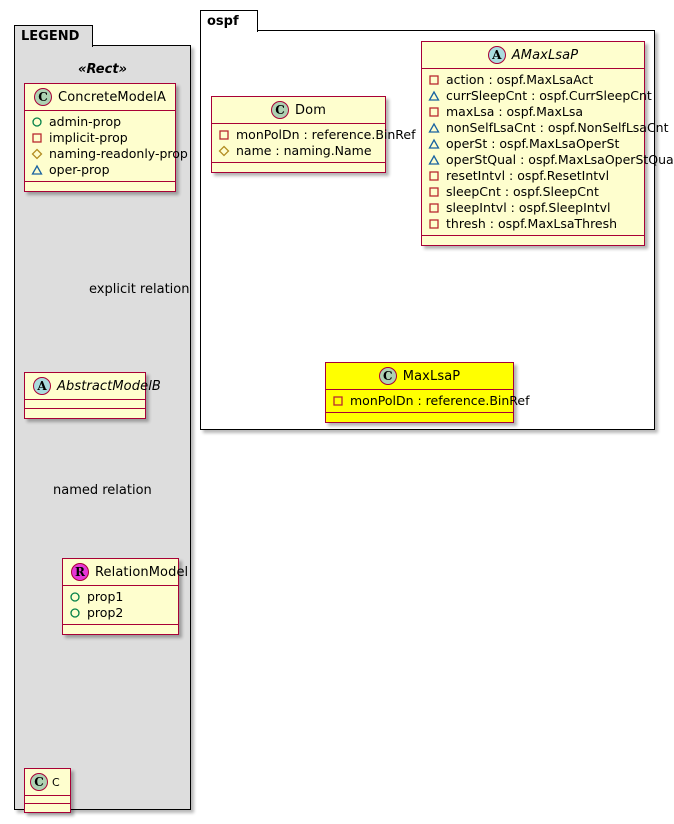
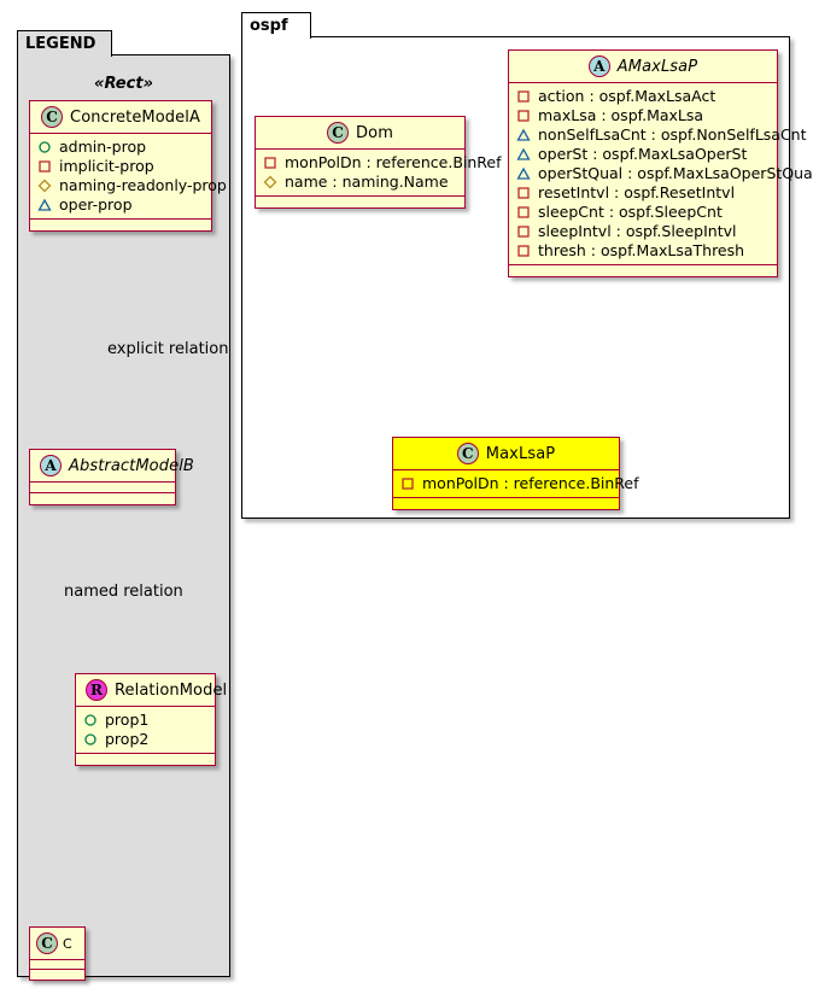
  LEGEND
  «Rect»
  C
  ConcreteModelA
  admin-prop
  implicit-prop
  naming-readonly-prop
  oper-prop
  A
  AbstractModelB
  R
  RelationModel
  prop1
  prop2
  C
  C
  explicit relation
  named relation
  ospf
  C
  Dom
  monPolDn : reference.BinRef
  name : naming.Name
  A
  AMaxLsaP
  action : ospf.MaxLsaAct
- currSleepCnt : ospf.CurrSleepCnt
  maxLsa : ospf.MaxLsa
  nonSelfLsaCnt : ospf.NonSelfLsaCnt
  operSt : ospf.MaxLsaOperSt
  operStQual : ospf.MaxLsaOperStQua
  resetIntvl : ospf.ResetIntvl
  sleepCnt : ospf.SleepCnt
  sleepIntvl : ospf.SleepIntvl
  thresh : ospf.MaxLsaThresh
  C
  MaxLsaP
  monPolDn : reference.BinRef
